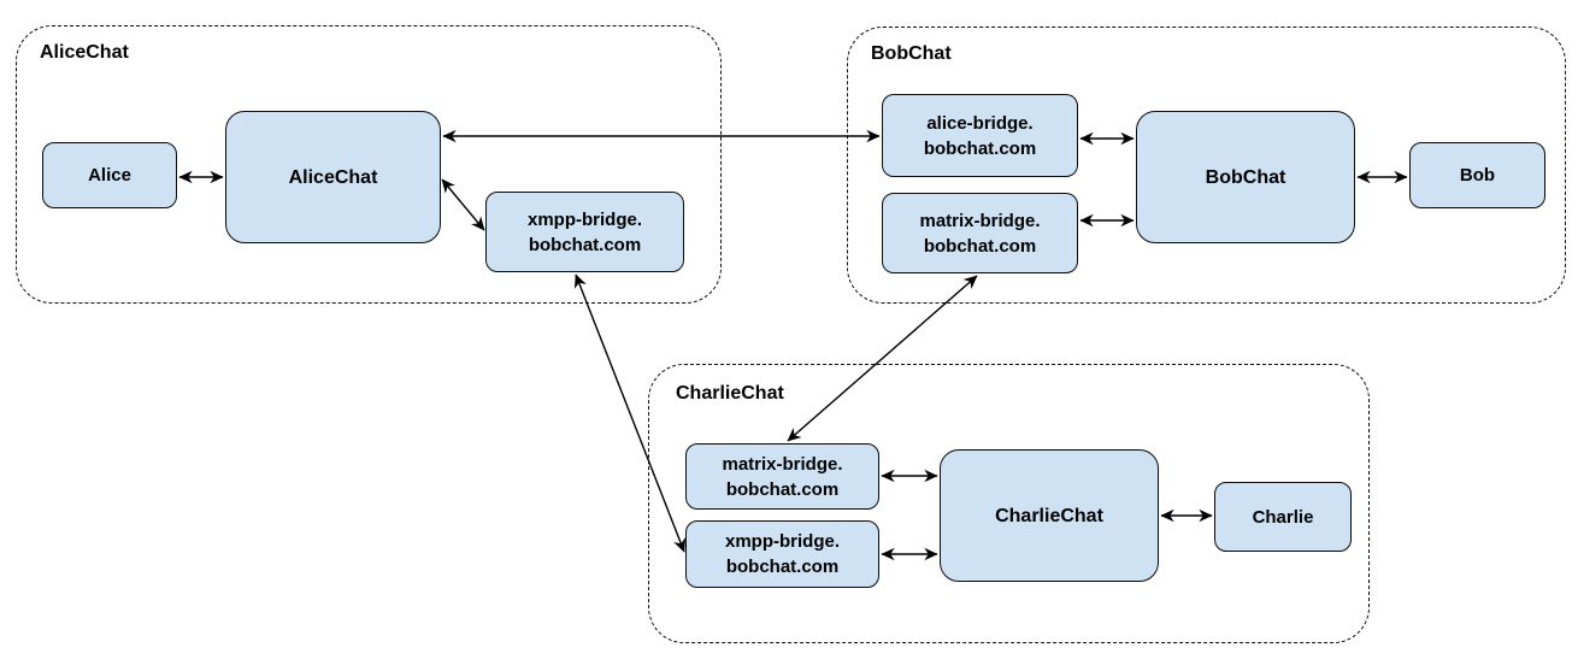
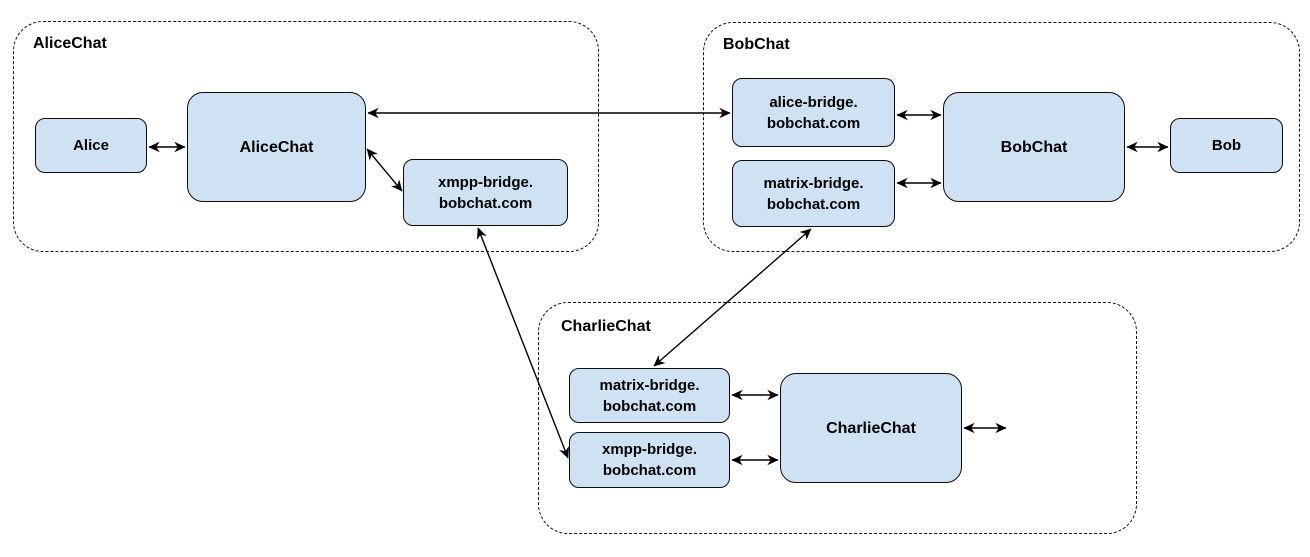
  AliceChat
  BobChat
  CharlieChat
  Alice
  AliceChat
  xmpp-bridge.
  bobchat.com
  alice-bridge.
  bobchat.com
  matrix-bridge.
  bobchat.com
  BobChat
  Bob
  matrix-bridge.
  bobchat.com
  xmpp-bridge.
  bobchat.com
  CharlieChat
- Charlie
